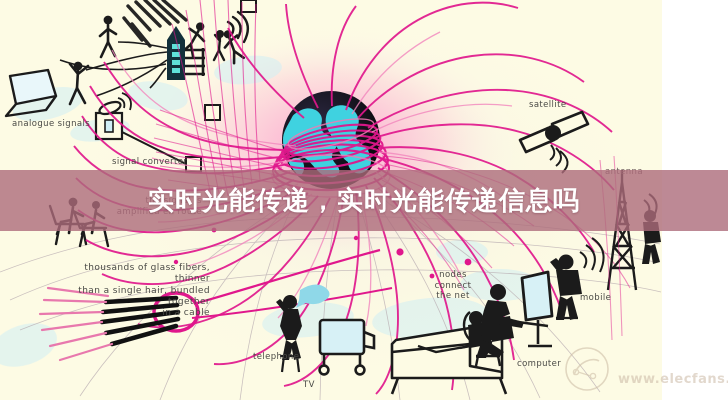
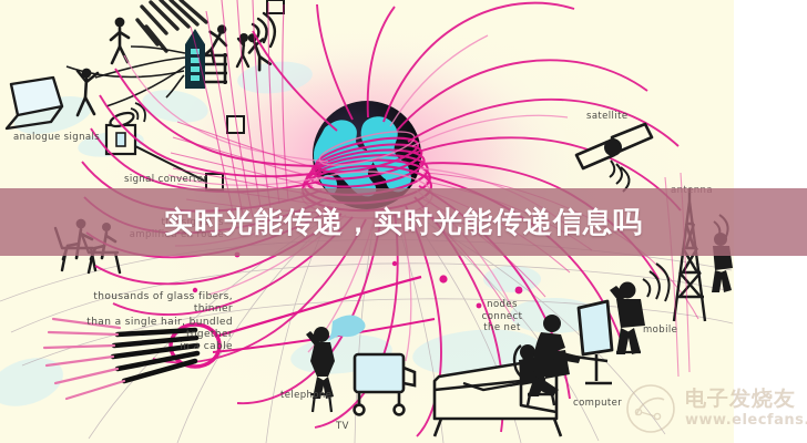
  analogue signals
  signal converter
  the signal is
  amplified en route
  thousands of glass fibers, thinner
  than a single hair, bundled together
  in a cable
  telephone
  TV
  nodes
  connect
  the net
  computer
  mobile
  satellite
  antenna
  实时光能传递，实时光能传递信息吗
+ 电子发烧友
  www.elecfans
